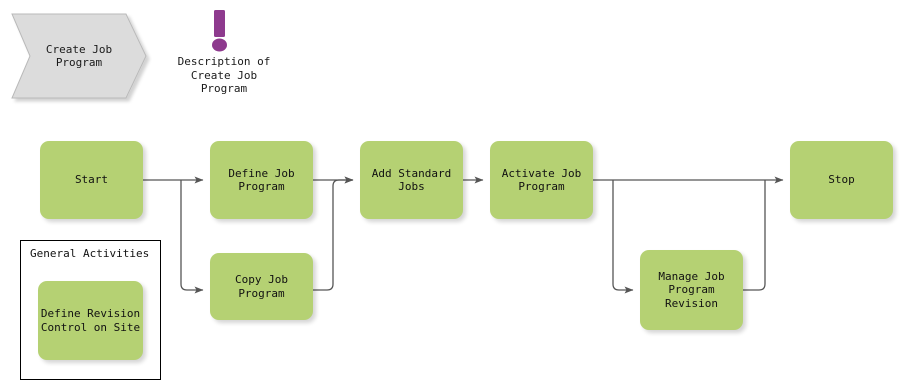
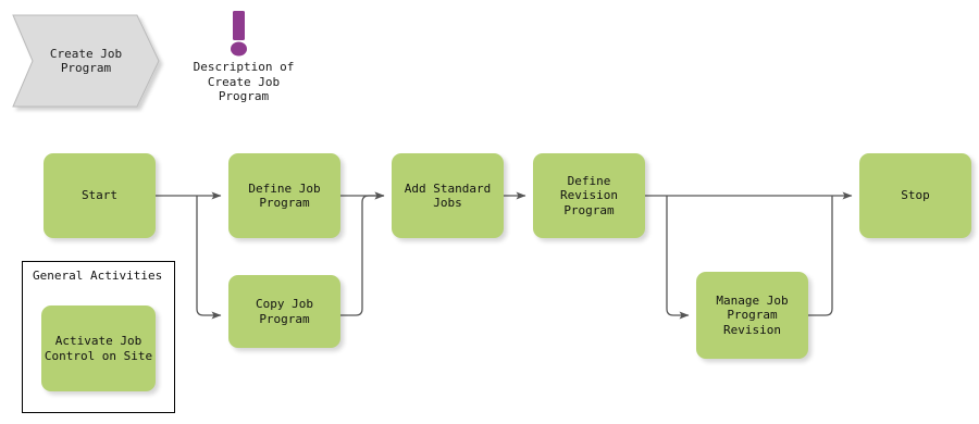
  Create Job
  Program
  Description of
  Create Job
  Program
  General Activities
  Start
  Define Job
  Program
  Add Standard
  Jobs
- Activate Job
+ Define Revision
  Program
  Stop
  Copy Job
  Program
  Manage Job
  Program
  Revision
- Define Revision
+ Activate Job
  Control on Site
